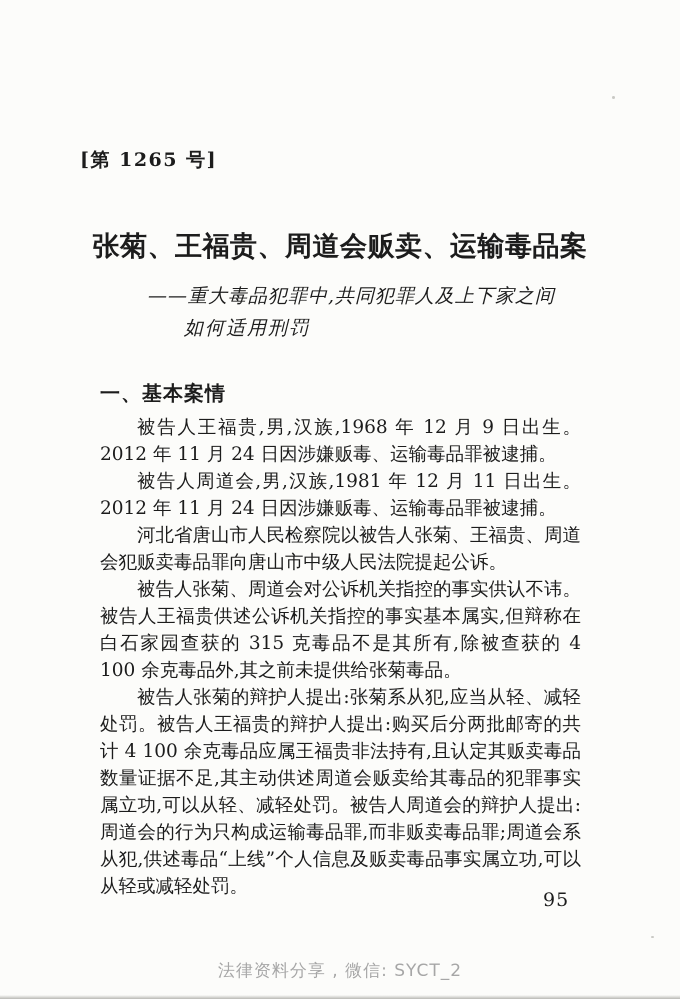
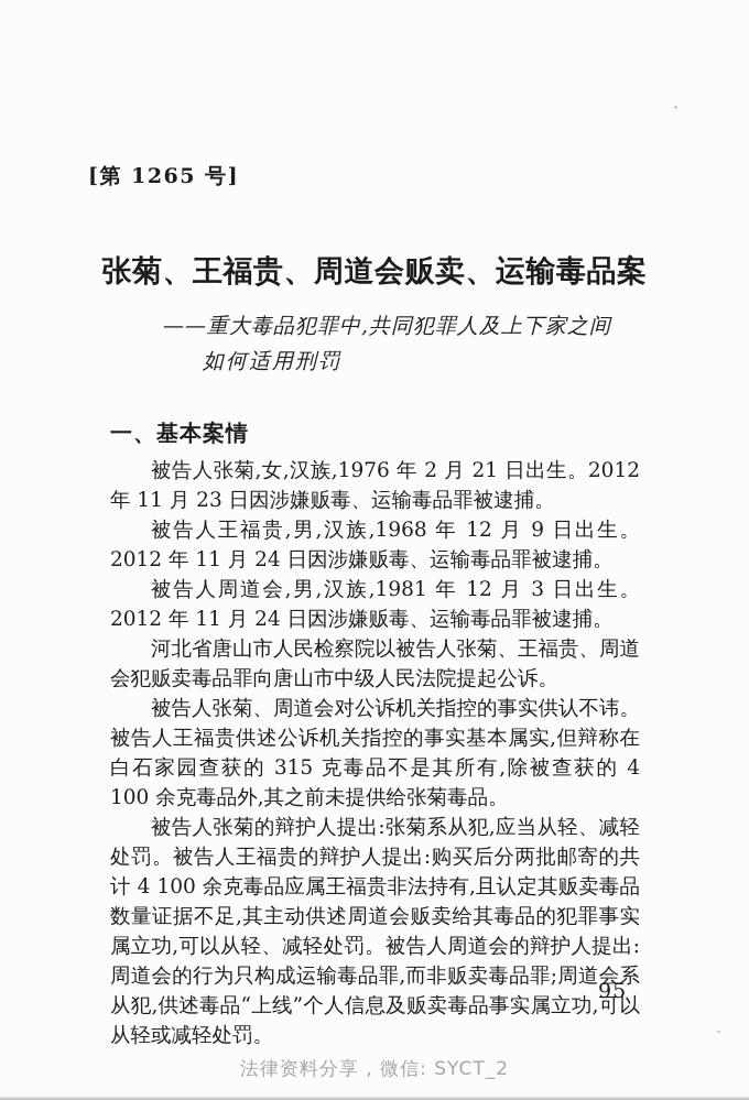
  [第 1265 号]
  张菊、王福贵、周道会贩卖、运输毒品案
  ——重大毒品犯罪中,共同犯罪人及上下家之间
  如何适用刑罚
  一、基本案情
+ 被告人张菊,女,汉族,1976 年 2 月 21 日出生。2012 年 11 月 23 日因涉嫌贩毒、运输毒品罪被逮捕。
  被告人王福贵,男,汉族,1968 年 12 月 9 日出生。2012 年 11 月 24 日因涉嫌贩毒、运输毒品罪被逮捕。
- 被告人周道会,男,汉族,1981 年 12 月 11 日出生。2012 年 11 月 24 日因涉嫌贩毒、运输毒品罪被逮捕。
+ 被告人周道会,男,汉族,1981 年 12 月 3 日出生。2012 年 11 月 24 日因涉嫌贩毒、运输毒品罪被逮捕。
  河北省唐山市人民检察院以被告人张菊、王福贵、周道会犯贩卖毒品罪向唐山市中级人民法院提起公诉。
  被告人张菊、周道会对公诉机关指控的事实供认不讳。被告人王福贵供述公诉机关指控的事实基本属实,但辩称在白石家园查获的 315 克毒品不是其所有,除被查获的 4 100 余克毒品外,其之前未提供给张菊毒品。
  被告人张菊的辩护人提出:张菊系从犯,应当从轻、减轻处罚。被告人王福贵的辩护人提出:购买后分两批邮寄的共计 4 100 余克毒品应属王福贵非法持有,且认定其贩卖毒品数量证据不足,其主动供述周道会贩卖给其毒品的犯罪事实属立功,可以从轻、减轻处罚。被告人周道会的辩护人提出:周道会的行为只构成运输毒品罪,而非贩卖毒品罪;周道会系从犯,供述毒品“上线”个人信息及贩卖毒品事实属立功,可以从轻或减轻处罚。
  95
  法律资料分享 , 微信: SYCT_2
